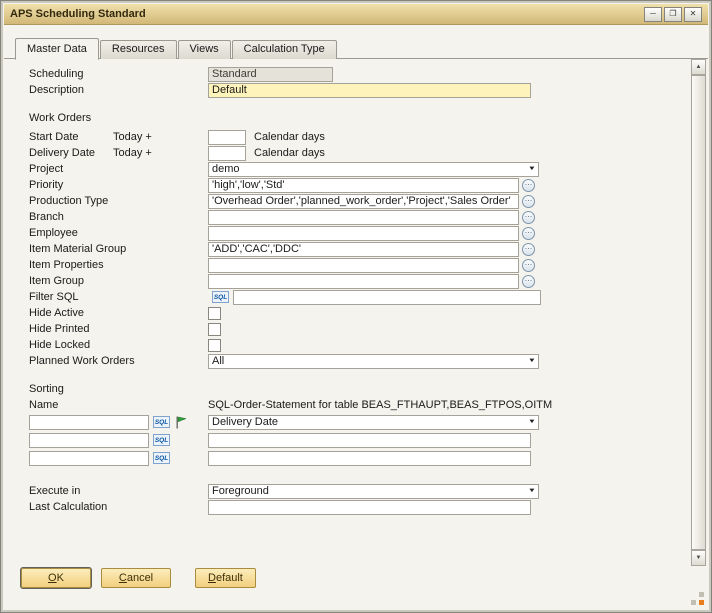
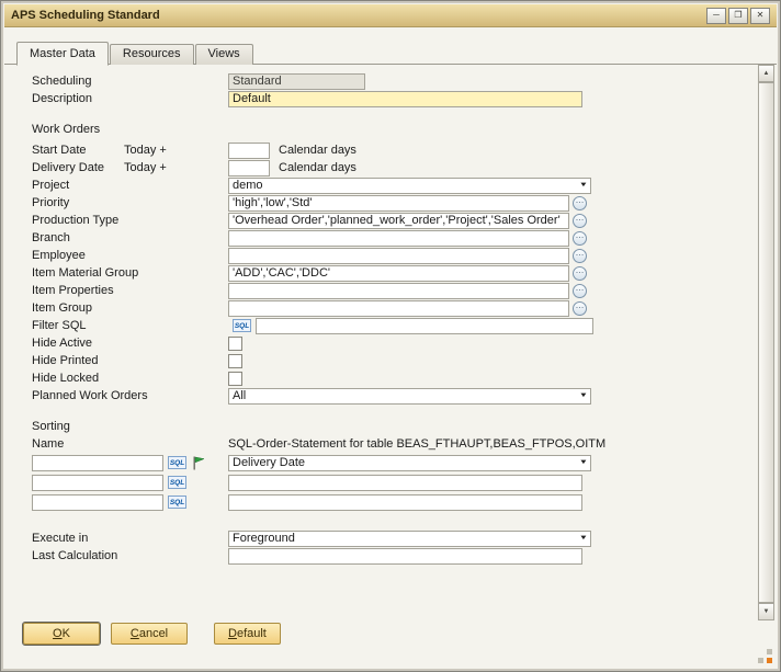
  APS Scheduling Standard
  ─
  ❐
  ✕
  Master Data
  Resources
  Views
- Calculation Type
  Scheduling
  Standard
  Description
  Default
  Work Orders
  Start Date
  Today +
  Calendar days
  Delivery Date
  Today +
  Calendar days
  Project
  demo
  Priority
  'high','low','Std'
  …
  Production Type
  'Overhead Order','planned_work_order','Project','Sales Order'
  …
  Branch
  …
  Employee
  …
  Item Material Group
  'ADD','CAC','DDC'
  …
  Item Properties
  …
  Item Group
  …
  Filter SQL
  Hide Active
  Hide Printed
  Hide Locked
  Planned Work Orders
  All
  Sorting
  Name
  SQL-Order-Statement for table BEAS_FTHAUPT,BEAS_FTPOS,OITM
  Delivery Date
  Execute in
  Foreground
  Last Calculation
  OK
  Cancel
  Default
